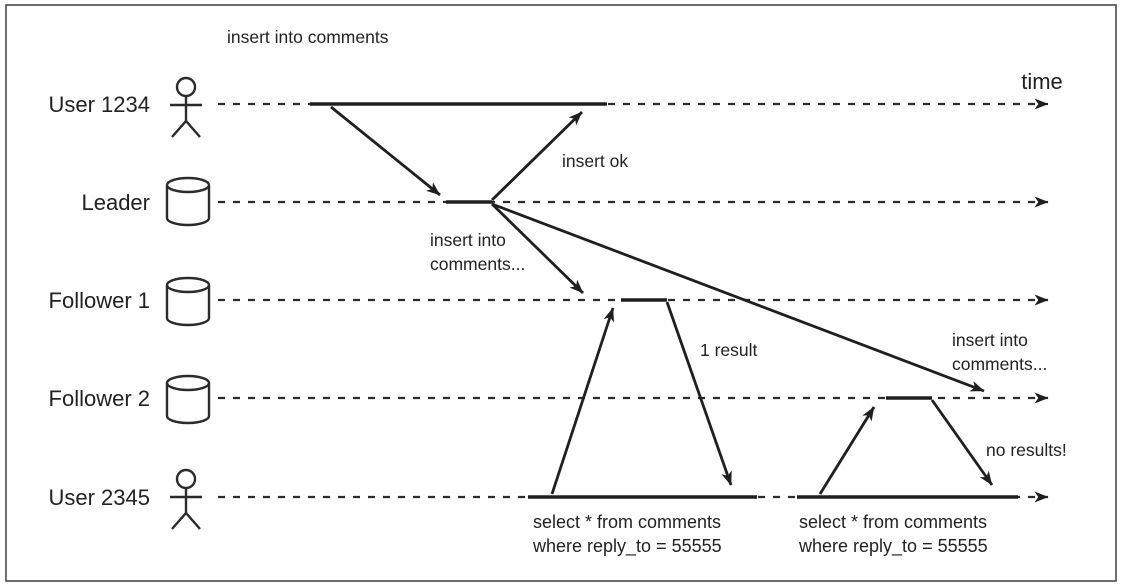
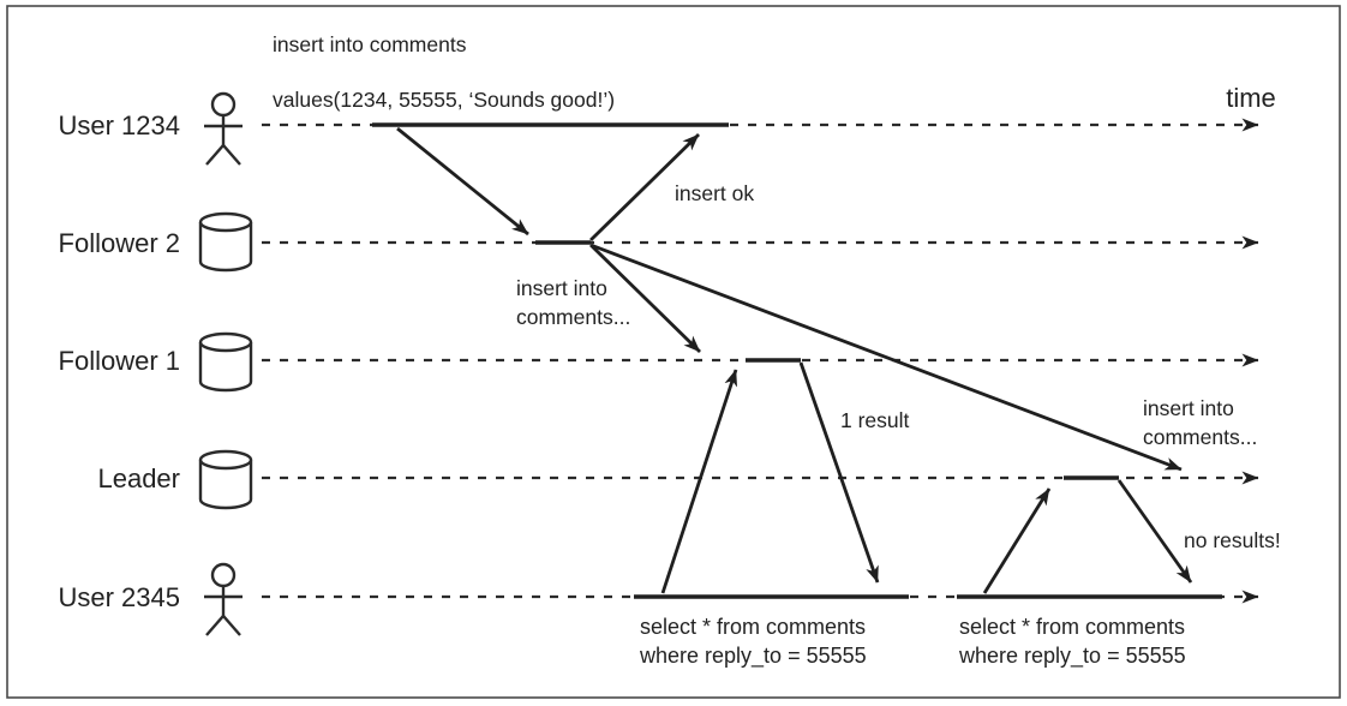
  User 1234
- Leader
+ Follower 2
  Follower 1
- Follower 2
+ Leader
  User 2345
  time
  insert into comments
+ values(1234, 55555, ‘Sounds good!’)
  insert ok
  insert into
  comments...
  insert into
  comments...
  1 result
  no results!
  select * from comments
  where reply_to = 55555
  select * from comments
  where reply_to = 55555
